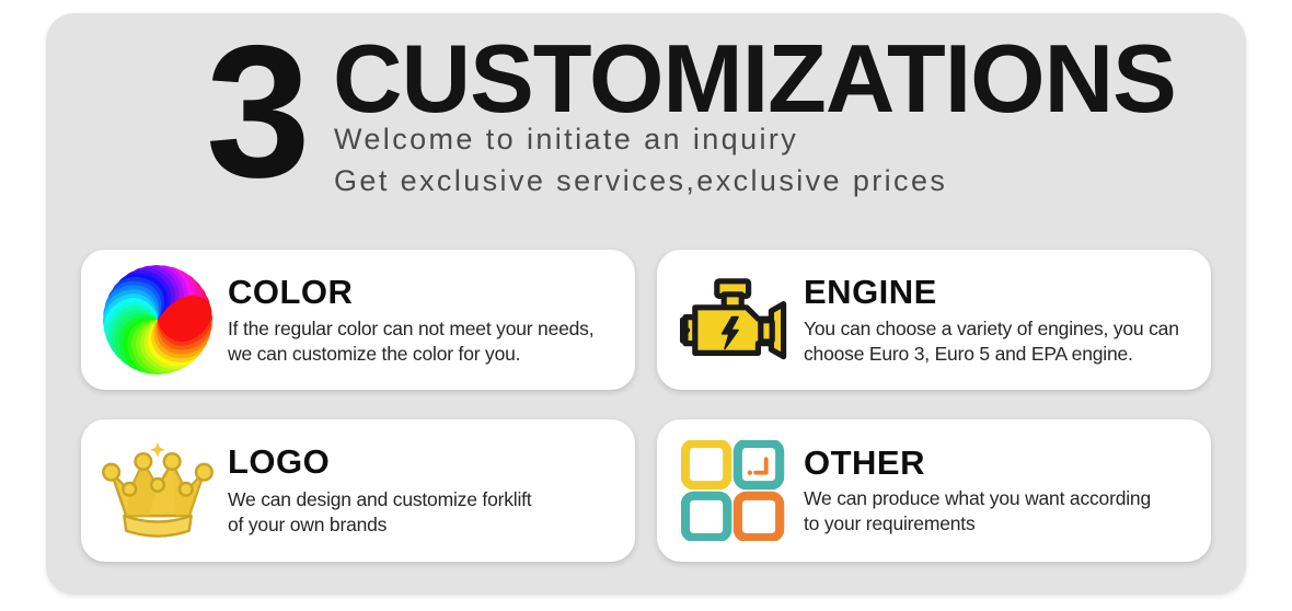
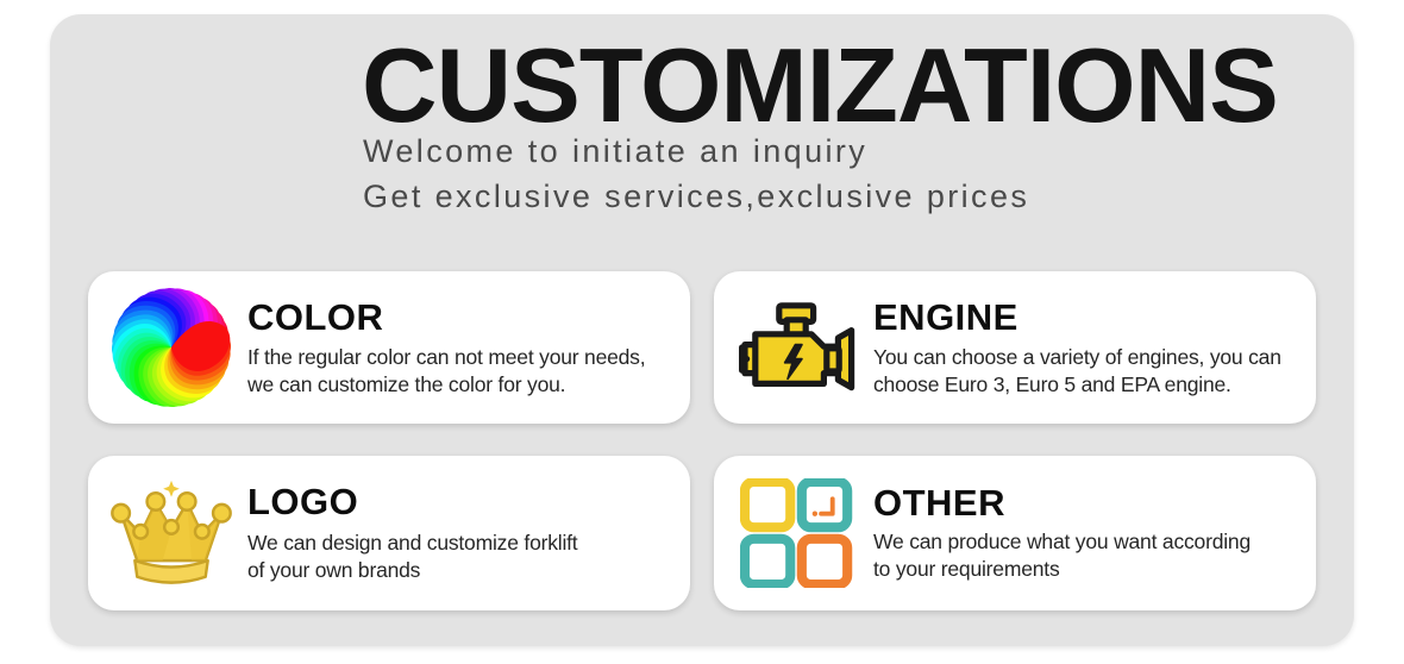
- 3
  CUSTOMIZATIONS
  Welcome to initiate an inquiry
  Get exclusive services,exclusive prices
  COLOR
  If the regular color can not meet your needs,
  we can customize the color for you.
  ENGINE
  You can choose a variety of engines, you can
  choose Euro 3, Euro 5 and EPA engine.
  LOGO
  We can design and customize forklift
  of your own brands
  OTHER
  We can produce what you want according
  to your requirements
